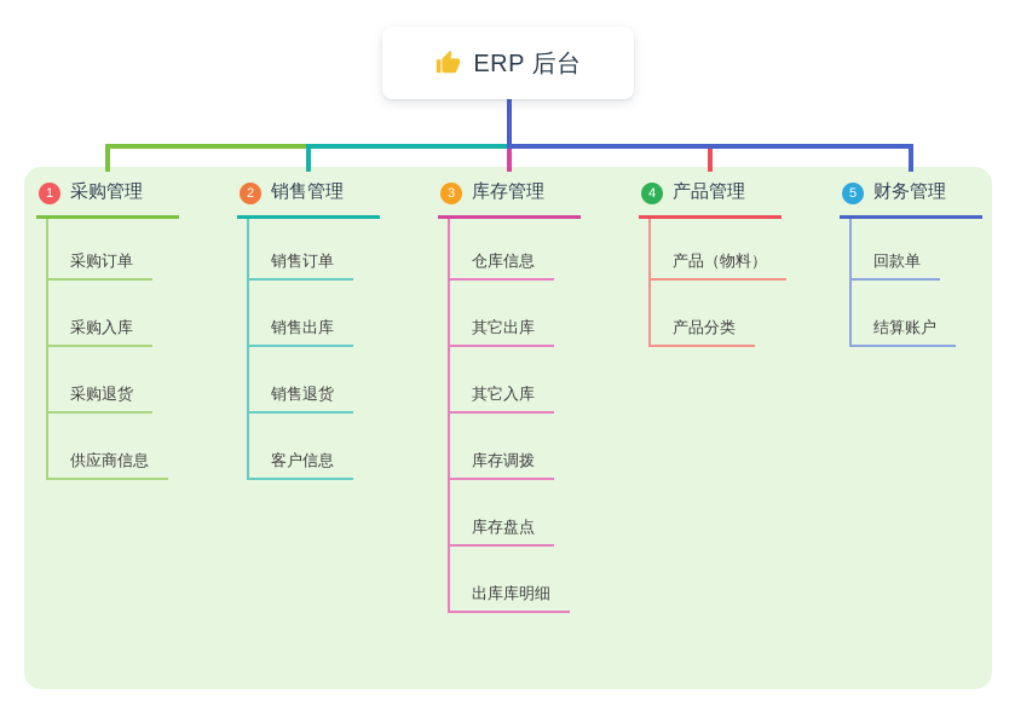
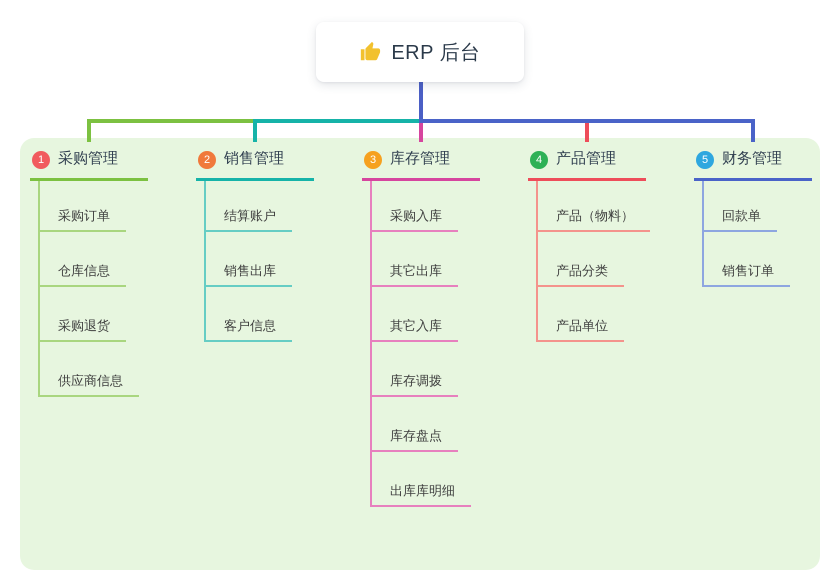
  ERP 后台
  1
  采购管理
  采购订单
- 采购入库
+ 仓库信息
  采购退货
  供应商信息
  2
  销售管理
- 销售订单
+ 结算账户
  销售出库
- 销售退货
  客户信息
  3
  库存管理
- 仓库信息
+ 采购入库
  其它出库
  其它入库
  库存调拨
  库存盘点
  出库库明细
  4
  产品管理
  产品（物料）
  产品分类
+ 产品单位
  5
  财务管理
  回款单
- 结算账户
+ 销售订单
